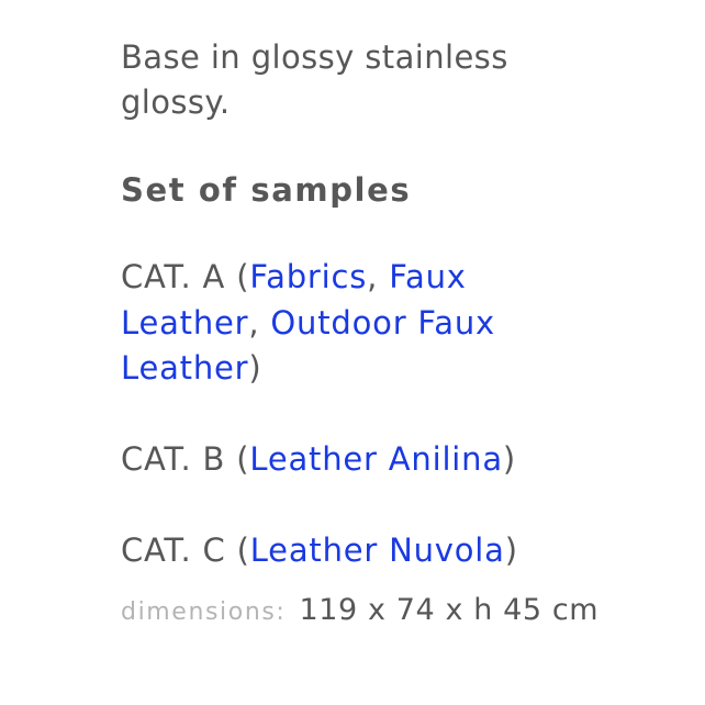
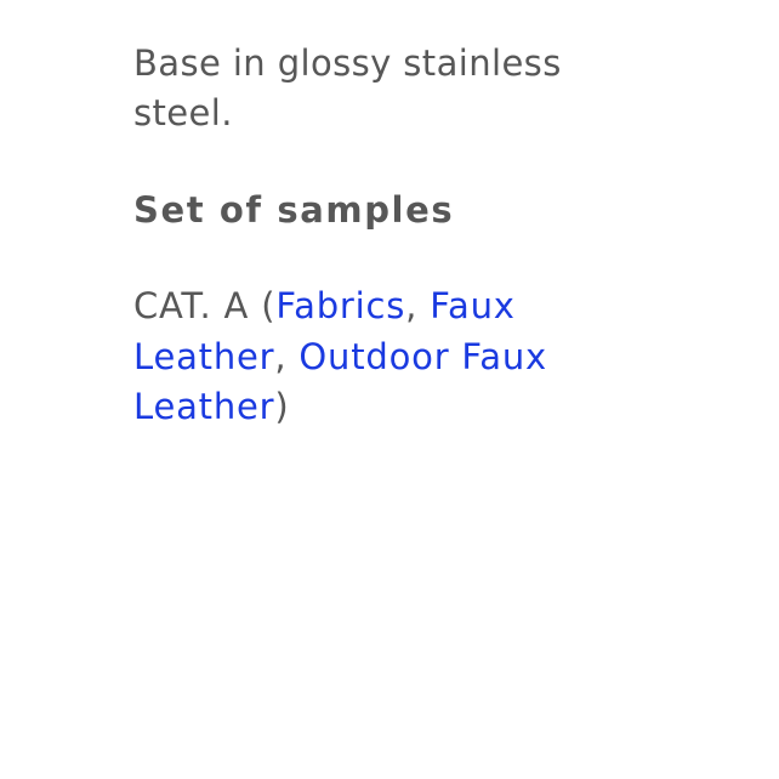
- Base in glossy stainless glossy.
+ Base in glossy stainless steel.
  Set of samples
  CAT. A (Fabrics, Faux Leather, Outdoor Faux Leather)
- CAT. B (Leather Anilina)
- CAT. C (Leather Nuvola)
- dimensions:
- 119 x 74 x h 45 cm
